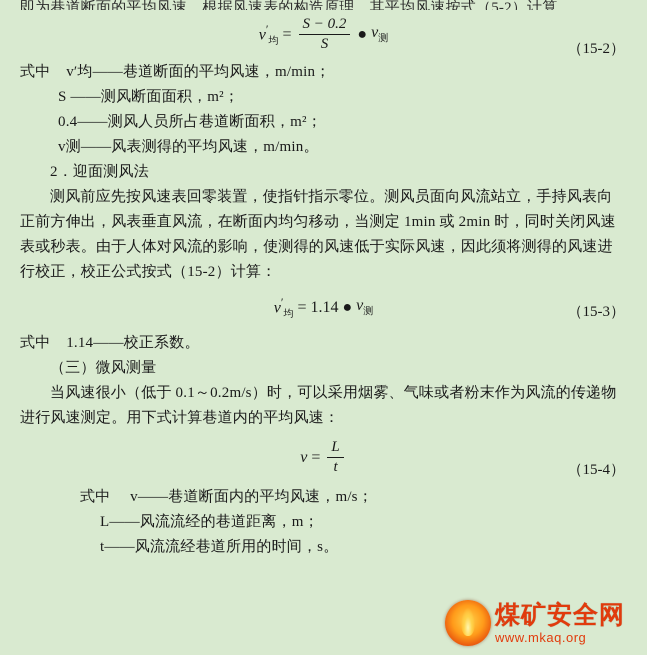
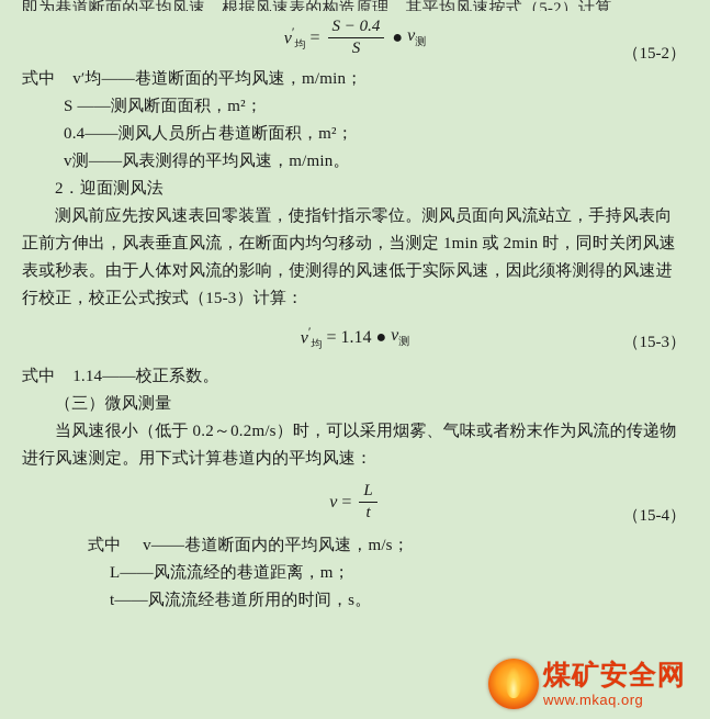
  即为巷道断面的平均风速。根据风速表的构造原理，其平均风速按式（5-2）计算。
  v′均
  =
- S − 0.2
+ S − 0.4
  S
  ●
  v测
  （15-2）
  式中 v′均——巷道断面的平均风速，m/min；
  S ——测风断面面积，m²；
  0.4——测风人员所占巷道断面积，m²；
  v测——风表测得的平均风速，m/min。
  2．迎面测风法
  测风前应先按风速表回零装置，使指针指示零位。测风员面向风流站立，手持风表向
  正前方伸出，风表垂直风流，在断面内均匀移动，当测定 1min 或 2min 时，同时关闭风速
  表或秒表。由于人体对风流的影响，使测得的风速低于实际风速，因此须将测得的风速进
- 行校正，校正公式按式（15-2）计算：
+ 行校正，校正公式按式（15-3）计算：
  v′均
  = 1.14 ●
  v测
  （15-3）
  式中 1.14——校正系数。
  （三）微风测量
- 当风速很小（低于 0.1～0.2m/s）时，可以采用烟雾、气味或者粉末作为风流的传递物
+ 当风速很小（低于 0.2～0.2m/s）时，可以采用烟雾、气味或者粉末作为风流的传递物
  进行风速测定。用下式计算巷道内的平均风速：
  v
  =
  L
  t
  （15-4）
  式中 v——巷道断面内的平均风速，m/s；
  L——风流流经的巷道距离，m；
  t——风流流经巷道所用的时间，s。
  煤矿安全网
  www.mkaq.org
